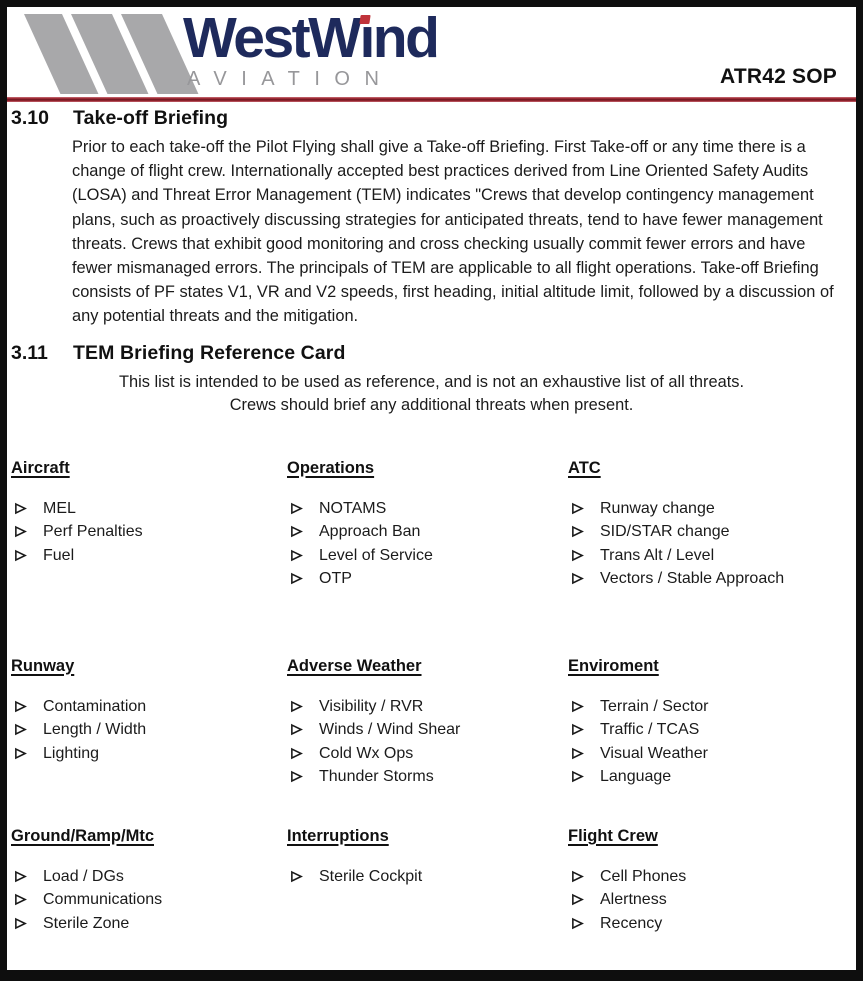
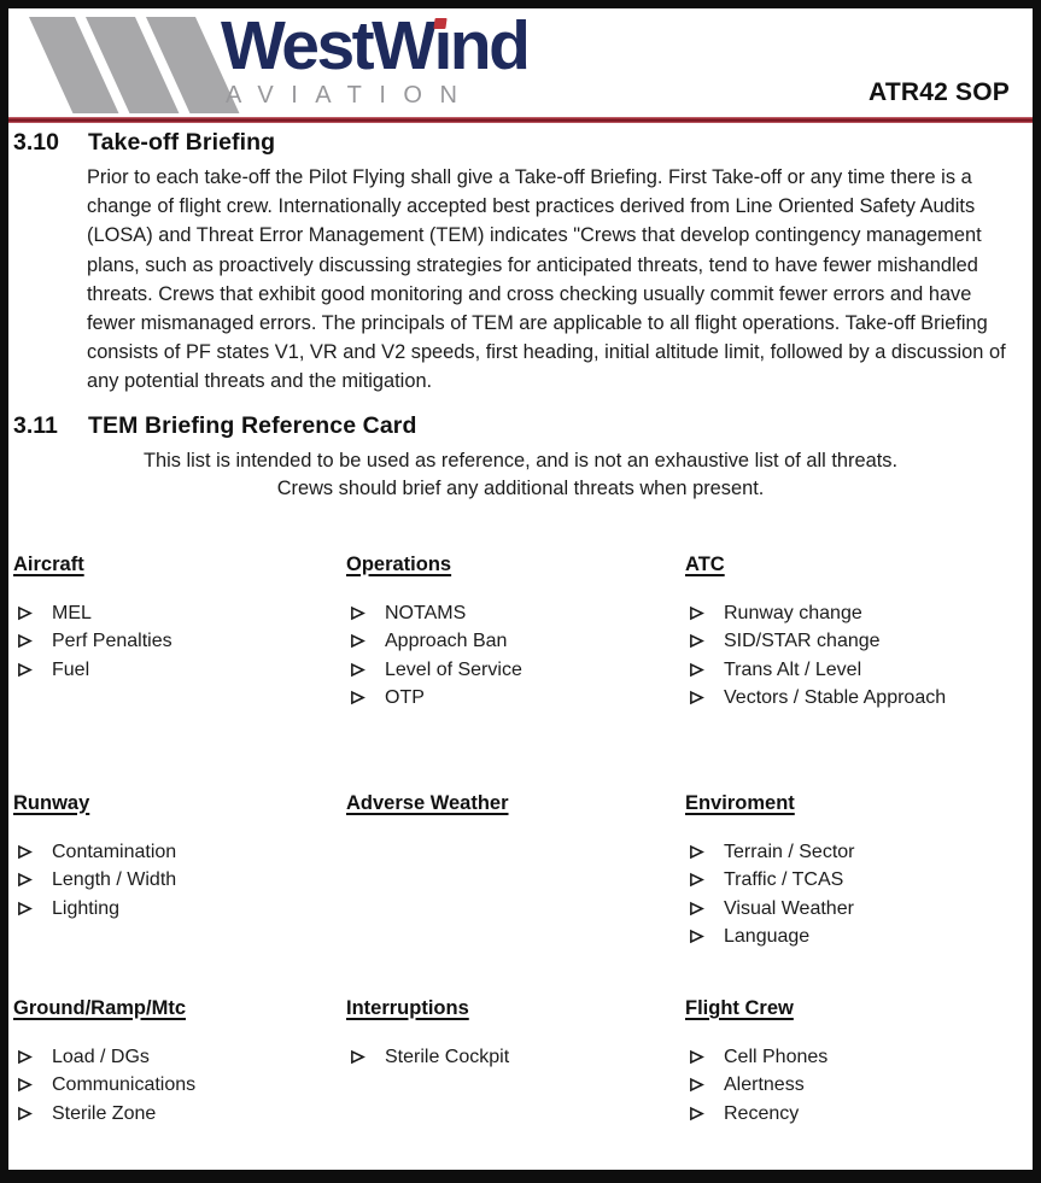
  WestWınd
  AVIATION
  ATR42 SOP
  3.10
  Take-off Briefing
- Prior to each take-off the Pilot Flying shall give a Take-off Briefing. First Take-off or any time there is a change of flight crew. Internationally accepted best practices derived from Line Oriented Safety Audits (LOSA) and Threat Error Management (TEM) indicates "Crews that develop contingency management plans, such as proactively discussing strategies for anticipated threats, tend to have fewer management threats. Crews that exhibit good monitoring and cross checking usually commit fewer errors and have fewer mismanaged errors. The principals of TEM are applicable to all flight operations. Take-off Briefing consists of PF states V1, VR and V2 speeds, first heading, initial altitude limit, followed by a discussion of any potential threats and the mitigation.
+ Prior to each take-off the Pilot Flying shall give a Take-off Briefing. First Take-off or any time there is a change of flight crew. Internationally accepted best practices derived from Line Oriented Safety Audits (LOSA) and Threat Error Management (TEM) indicates "Crews that develop contingency management plans, such as proactively discussing strategies for anticipated threats, tend to have fewer mishandled threats. Crews that exhibit good monitoring and cross checking usually commit fewer errors and have fewer mismanaged errors. The principals of TEM are applicable to all flight operations. Take-off Briefing consists of PF states V1, VR and V2 speeds, first heading, initial altitude limit, followed by a discussion of any potential threats and the mitigation.
  3.11
  TEM Briefing Reference Card
  This list is intended to be used as reference, and is not an exhaustive list of all threats.
  Crews should brief any additional threats when present.
  Aircraft
  MEL
  Perf Penalties
  Fuel
  Operations
  NOTAMS
  Approach Ban
  Level of Service
  OTP
  ATC
  Runway change
  SID/STAR change
  Trans Alt / Level
  Vectors / Stable Approach
  Runway
  Contamination
  Length / Width
  Lighting
  Adverse Weather
- Visibility / RVR
- Winds / Wind Shear
- Cold Wx Ops
- Thunder Storms
  Enviroment
  Terrain / Sector
  Traffic / TCAS
  Visual Weather
  Language
  Ground/Ramp/Mtc
  Load / DGs
  Communications
  Sterile Zone
  Interruptions
  Sterile Cockpit
  Flight Crew
  Cell Phones
  Alertness
  Recency
